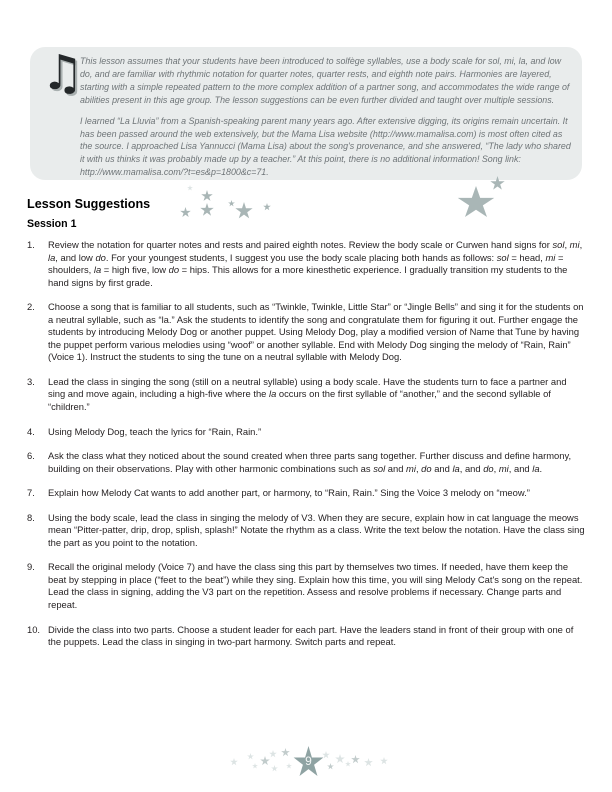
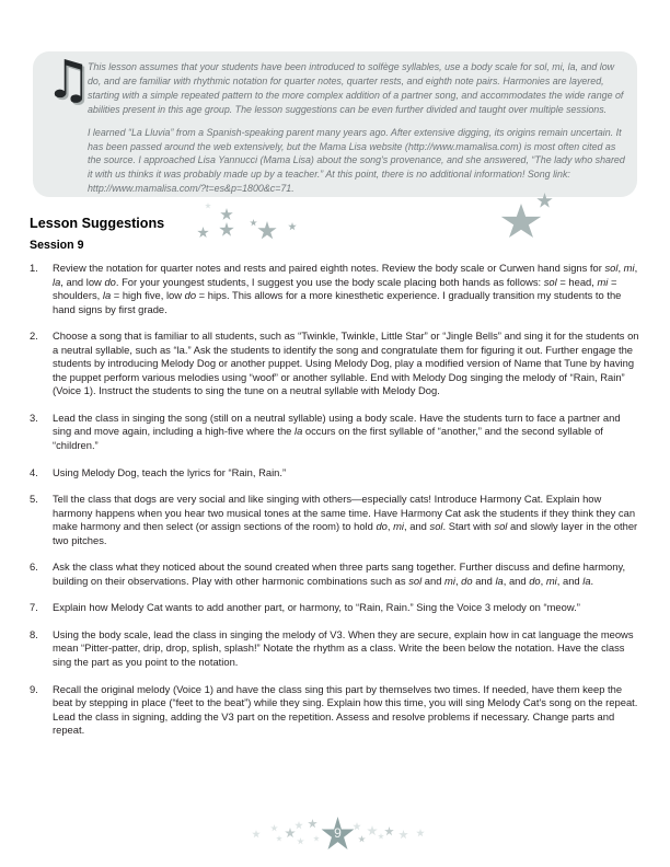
  ♫
  This lesson assumes that your students have been introduced to solfège syllables, use a body scale for sol, mi, la, and low do, and are familiar with rhythmic notation for quarter notes, quarter rests, and eighth note pairs. Harmonies are layered, starting with a simple repeated pattern to the more complex addition of a partner song, and accommodates the wide range of abilities present in this age group. The lesson suggestions can be even further divided and taught over multiple sessions.
  I learned “La Lluvia” from a Spanish-speaking parent many years ago. After extensive digging, its origins remain uncertain. It has been passed around the web extensively, but the Mama Lisa website (http://www.mamalisa.com) is most often cited as the source. I approached Lisa Yannucci (Mama Lisa) about the song's provenance, and she answered, “The lady who shared it with us thinks it was probably made up by a teacher.” At this point, there is no additional information! Song link: http://www.mamalisa.com/?t=es&p=1800&c=71.
  9
  Lesson Suggestions
- Session 1
+ Session 9
  1.
  Review the notation for quarter notes and rests and paired eighth notes. Review the body scale or Curwen hand signs for sol, mi, la, and low do. For your youngest students, I suggest you use the body scale placing both hands as follows: sol = head, mi = shoulders, la = high five, low do = hips. This allows for a more kinesthetic experience. I gradually transition my students to the hand signs by first grade.
  2.
  Choose a song that is familiar to all students, such as “Twinkle, Twinkle, Little Star” or “Jingle Bells” and sing it for the students on a neutral syllable, such as “la.” Ask the students to identify the song and congratulate them for figuring it out. Further engage the students by introducing Melody Dog or another puppet. Using Melody Dog, play a modified version of Name that Tune by having the puppet perform various melodies using “woof” or another syllable. End with Melody Dog singing the melody of “Rain, Rain” (Voice 1). Instruct the students to sing the tune on a neutral syllable with Melody Dog.
  3.
  Lead the class in singing the song (still on a neutral syllable) using a body scale. Have the students turn to face a partner and sing and move again, including a high-five where the la occurs on the first syllable of “another,” and the second syllable of “children.”
  4.
  Using Melody Dog, teach the lyrics for “Rain, Rain.”
+ 5.
+ Tell the class that dogs are very social and like singing with others—especially cats! Introduce Harmony Cat. Explain how harmony happens when you hear two musical tones at the same time. Have Harmony Cat ask the students if they think they can make harmony and then select (or assign sections of the room) to hold do, mi, and sol. Start with sol and slowly layer in the other two pitches.
  6.
  Ask the class what they noticed about the sound created when three parts sang together. Further discuss and define harmony, building on their observations. Play with other harmonic combinations such as sol and mi, do and la, and do, mi, and la.
  7.
  Explain how Melody Cat wants to add another part, or harmony, to “Rain, Rain.” Sing the Voice 3 melody on “meow.”
  8.
- Using the body scale, lead the class in singing the melody of V3. When they are secure, explain how in cat language the meows mean “Pitter-patter, drip, drop, splish, splash!” Notate the rhythm as a class. Write the text below the notation. Have the class sing the part as you point to the notation.
+ Using the body scale, lead the class in singing the melody of V3. When they are secure, explain how in cat language the meows mean “Pitter-patter, drip, drop, splish, splash!” Notate the rhythm as a class. Write the been below the notation. Have the class sing the part as you point to the notation.
  9.
- Recall the original melody (Voice 7) and have the class sing this part by themselves two times. If needed, have them keep the beat by stepping in place (“feet to the beat”) while they sing. Explain how this time, you will sing Melody Cat's song on the repeat. Lead the class in signing, adding the V3 part on the repetition. Assess and resolve problems if necessary. Change parts and repeat.
+ Recall the original melody (Voice 1) and have the class sing this part by themselves two times. If needed, have them keep the beat by stepping in place (“feet to the beat”) while they sing. Explain how this time, you will sing Melody Cat's song on the repeat. Lead the class in signing, adding the V3 part on the repetition. Assess and resolve problems if necessary. Change parts and repeat.
- 10.
- Divide the class into two parts. Choose a student leader for each part. Have the leaders stand in front of their group with one of the puppets. Lead the class in singing in two-part harmony. Switch parts and repeat.
